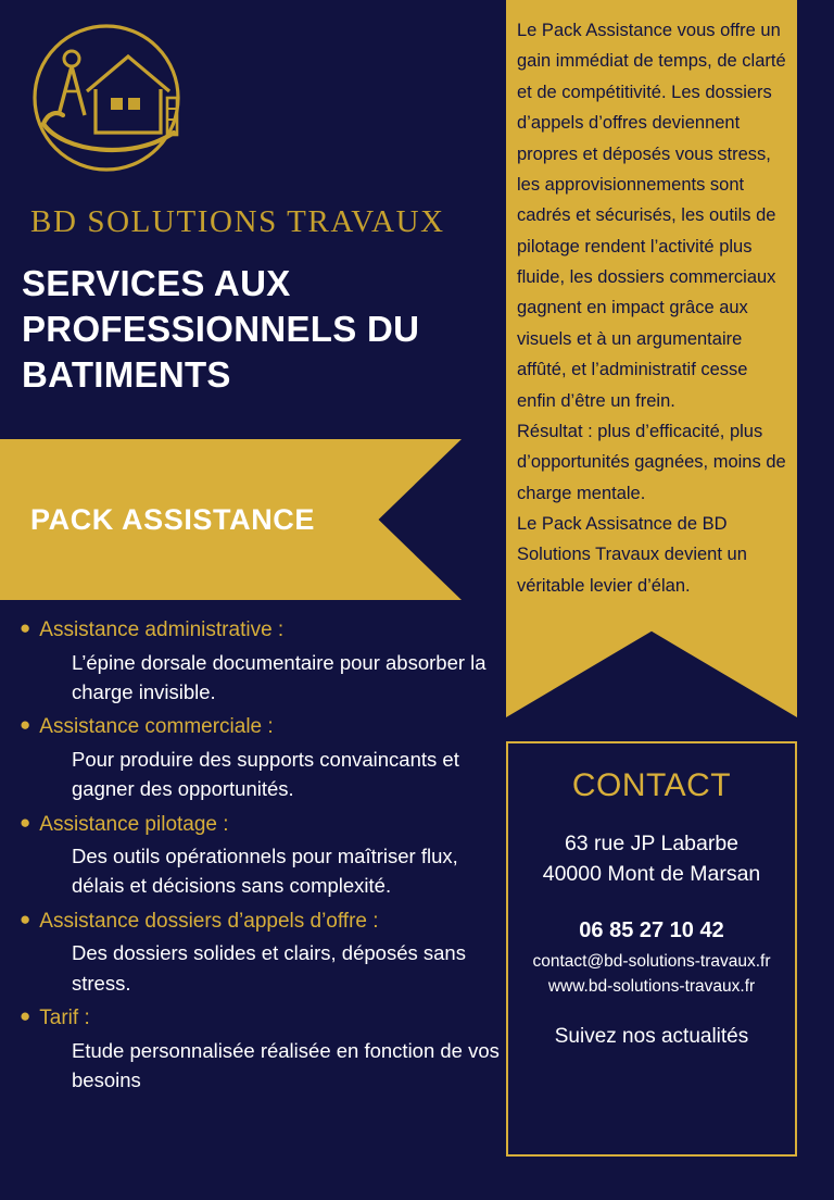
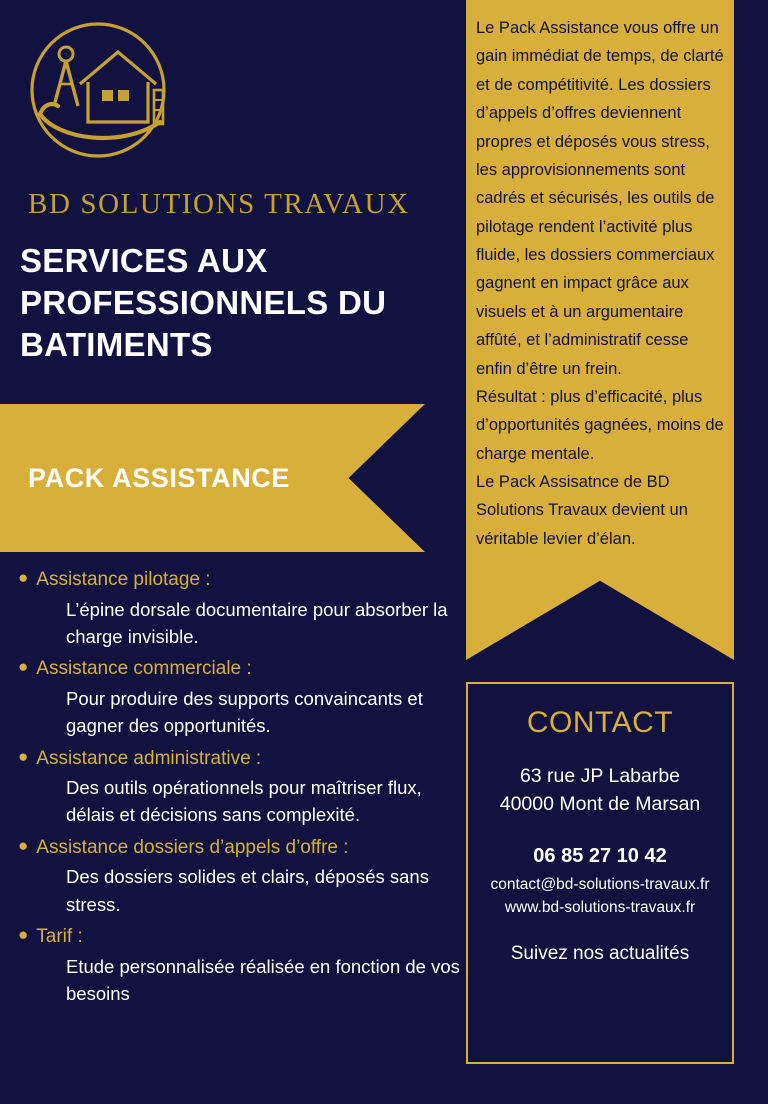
  BD SOLUTIONS TRAVAUX
  SERVICES AUX PROFESSIONNELS DU BATIMENTS
  PACK ASSISTANCE
  ●
- Assistance administrative :
+ Assistance pilotage :
  L’épine dorsale documentaire pour absorber la charge invisible.
  ●
  Assistance commerciale :
  Pour produire des supports convaincants et gagner des opportunités.
  ●
- Assistance pilotage :
+ Assistance administrative :
  Des outils opérationnels pour maîtriser flux, délais et décisions sans complexité.
  ●
  Assistance dossiers d’appels d’offre :
  Des dossiers solides et clairs, déposés sans stress.
  ●
  Tarif :
  Etude personnalisée réalisée en fonction de vos besoins
  Le Pack Assistance vous offre un gain immédiat de temps, de clarté et de compétitivité. Les dossiers d’appels d’offres deviennent propres et déposés vous stress, les approvisionnements sont cadrés et sécurisés, les outils de pilotage rendent l’activité plus fluide, les dossiers commerciaux gagnent en impact grâce aux visuels et à un argumentaire affûté, et l’administratif cesse enfin d’être un frein.
  Résultat : plus d’efficacité, plus d’opportunités gagnées, moins de charge mentale.
  Le Pack Assisatnce de BD Solutions Travaux devient un véritable levier d’élan.
  CONTACT
  63 rue JP Labarbe
  40000 Mont de Marsan
  06 85 27 10 42
  contact@bd-solutions-travaux.fr
  www.bd-solutions-travaux.fr
  Suivez nos actualités
